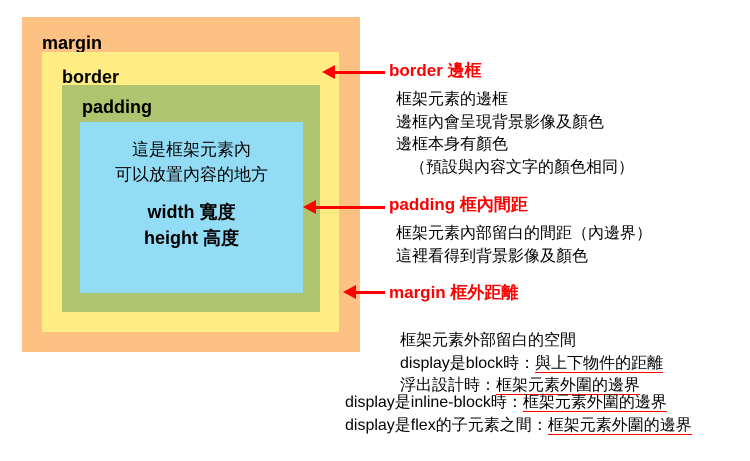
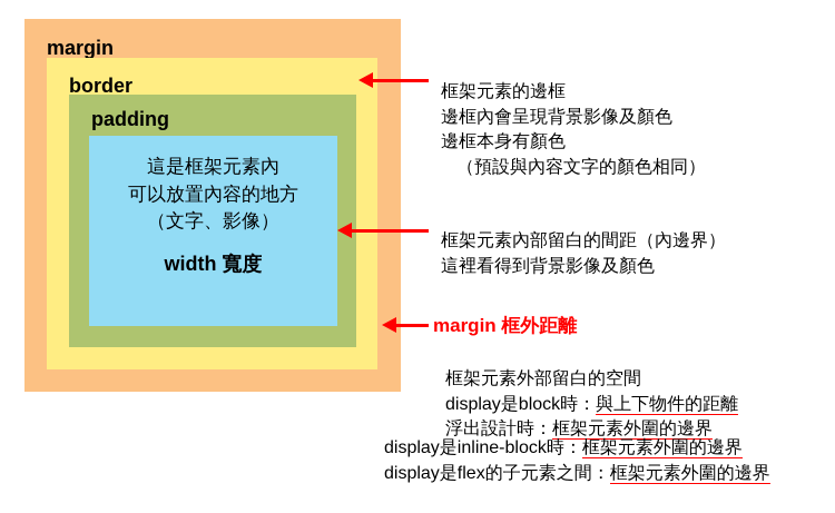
  margin
  border
  padding
  這是框架元素內
  可以放置內容的地方
+ （文字、影像）
  width 寬度
- height 高度
- border 邊框
  框架元素的邊框
  邊框內會呈現背景影像及顏色
  邊框本身有顏色
  （預設與內容文字的顏色相同）
- padding 框內間距
  框架元素內部留白的間距（內邊界）
  這裡看得到背景影像及顏色
  margin 框外距離
  框架元素外部留白的空間
  display是block時：與上下物件的距離
  浮出設計時：框架元素外圍的邊界
  display是inline-block時：框架元素外圍的邊界
  display是flex的子元素之間：框架元素外圍的邊界
